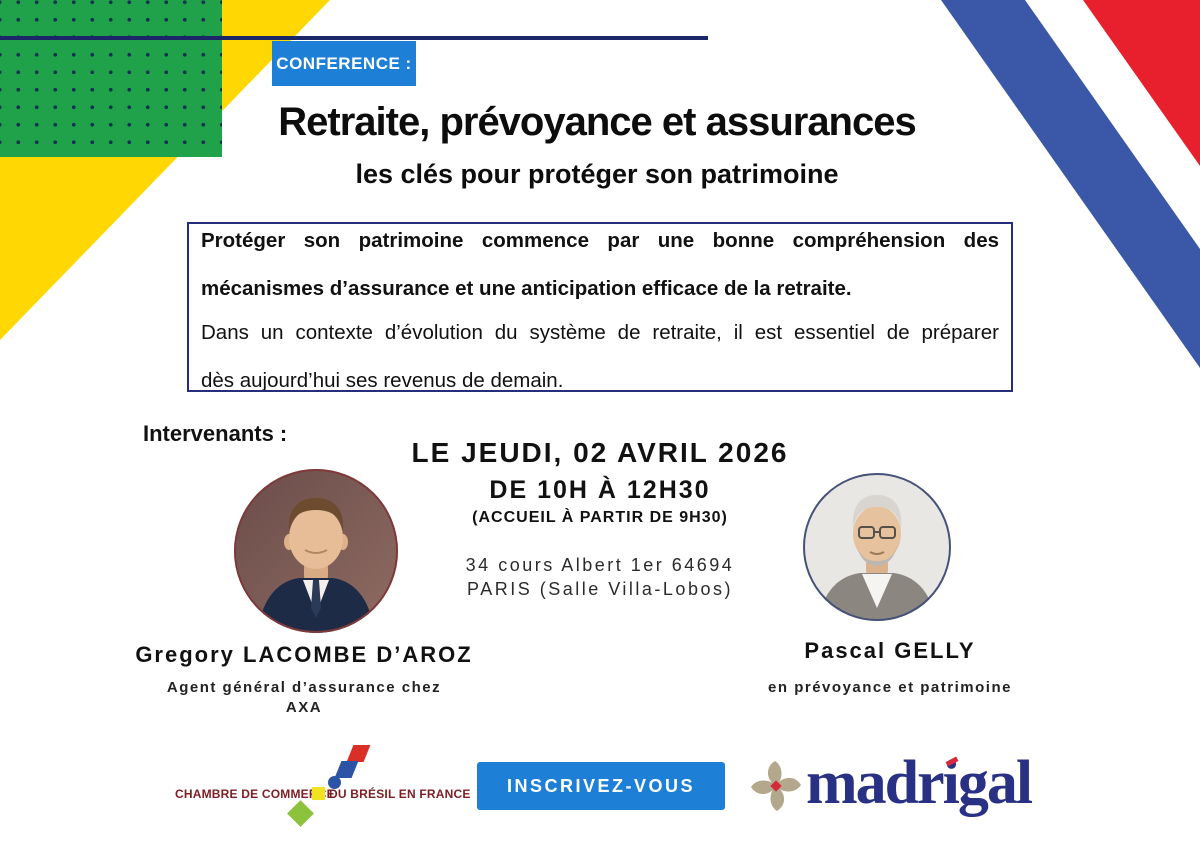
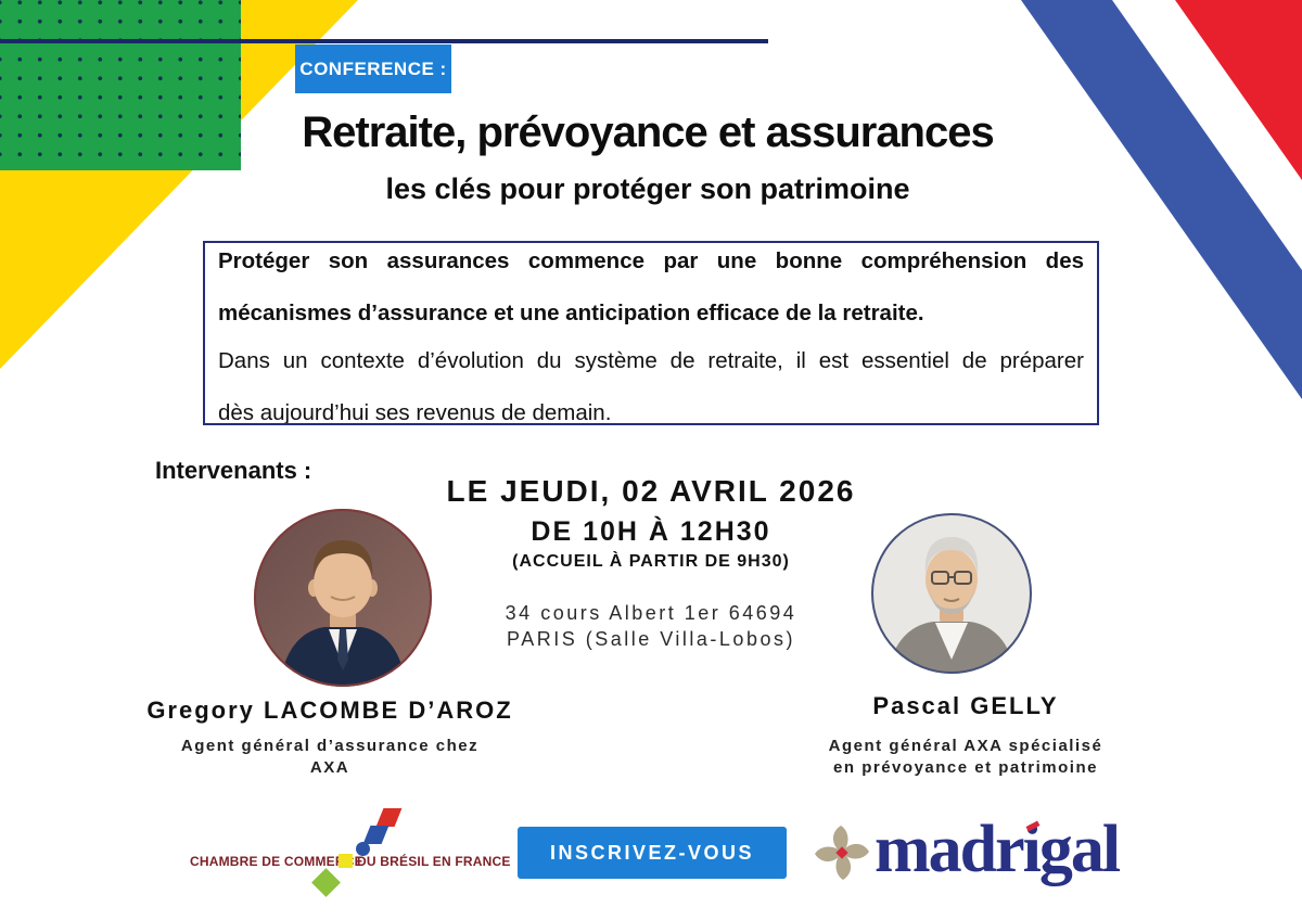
  CONFERENCE :
  Retraite, prévoyance et assurances
  les clés pour protéger son patrimoine
- Protéger son patrimoine commence par une bonne compréhension des
+ Protéger son assurances commence par une bonne compréhension des
  mécanismes d’assurance et une anticipation efficace de la retraite.
  Dans un contexte d’évolution du système de retraite, il est essentiel de préparer
  dès aujourd’hui ses revenus de demain.
  Intervenants :
  LE JEUDI, 02 AVRIL 2026
  DE 10H À 12H30
  (ACCUEIL À PARTIR DE 9H30)
  34 cours Albert 1er 64694
  PARIS (Salle Villa-Lobos)
  Gregory LACOMBE D’AROZ
  Agent général d’assurance chez
  AXA
  Pascal GELLY
+ Agent général AXA spécialisé
  en prévoyance et patrimoine
  CHAMBRE DE COMMEE
  DU BRÉSIL EN FRANCE
  INSCRIVEZ-VOUS
  madrigal
